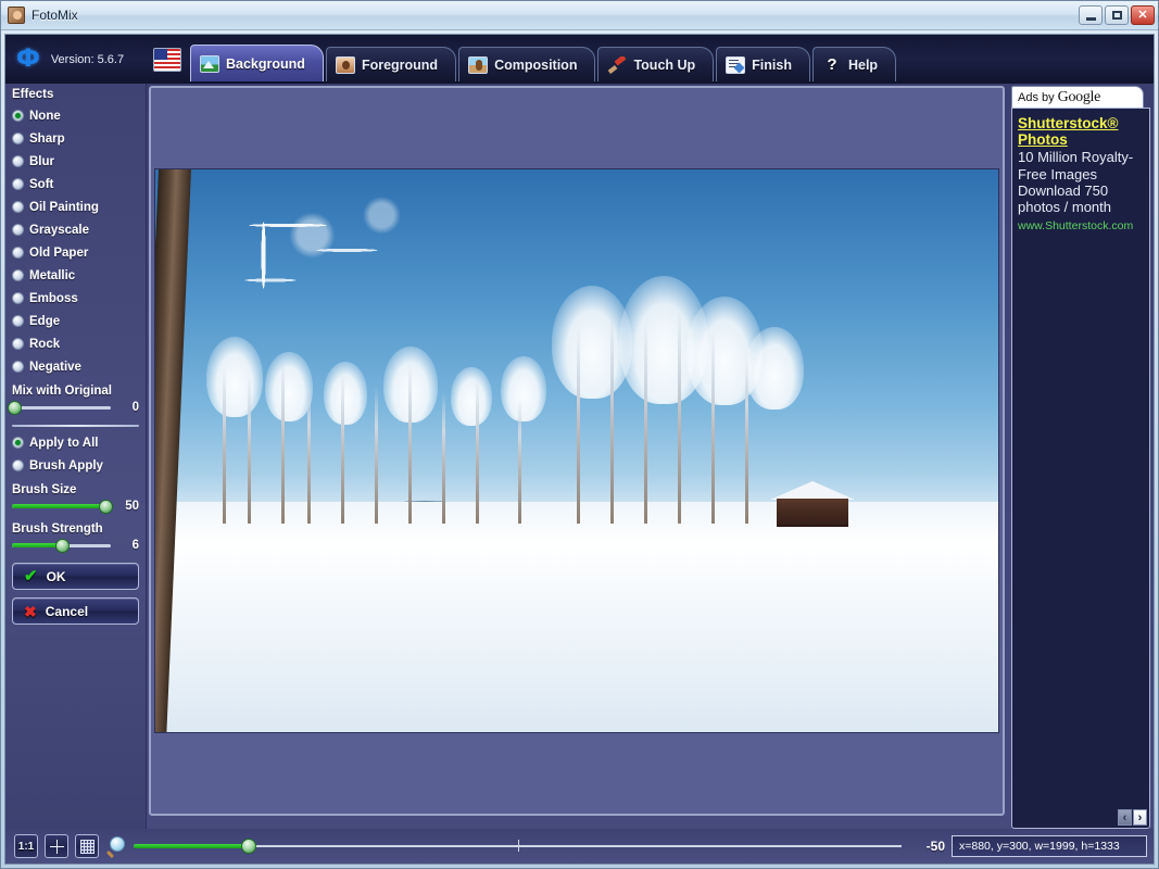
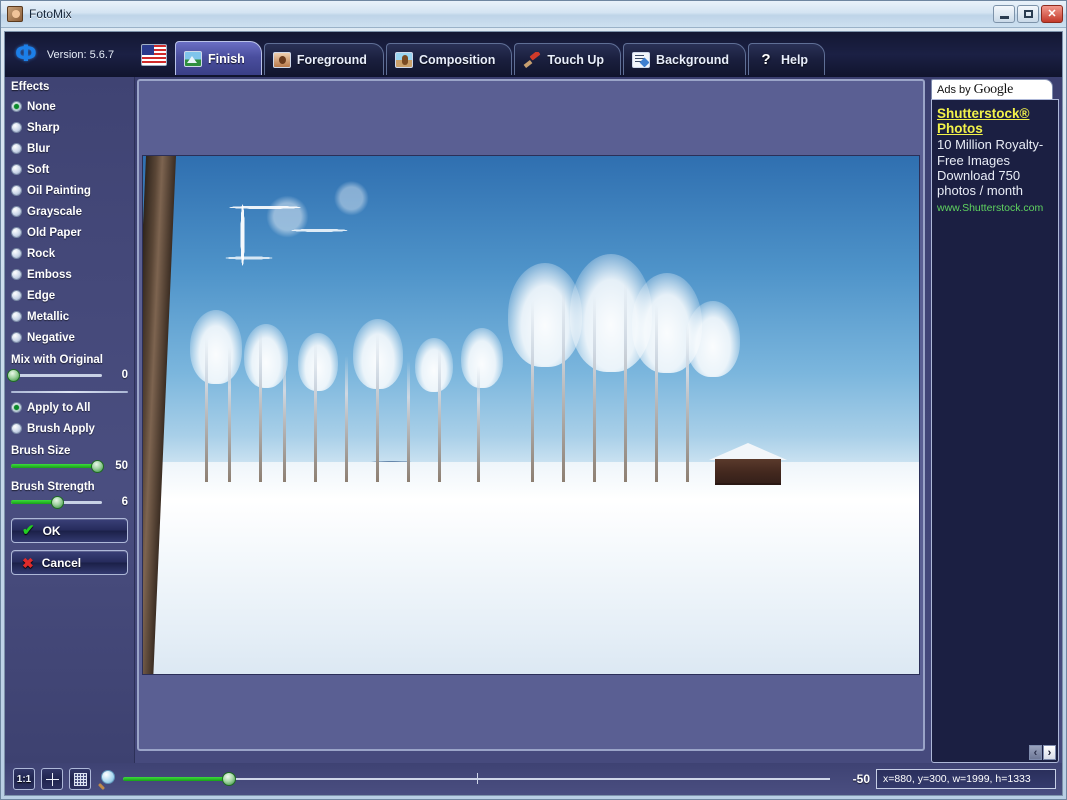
  FotoMix
  ✕
  Ф
  Version: 5.6.7
- Background
+ Finish
  Foreground
  Composition
  Touch Up
- Finish
+ Background
  ?
  Help
  Effects
  None
  Sharp
  Blur
  Soft
  Oil Painting
  Grayscale
  Old Paper
- Metallic
+ Rock
  Emboss
  Edge
- Rock
+ Metallic
  Negative
  Mix with Original
  0
  Apply to All
  Brush Apply
  Brush Size
  50
  Brush Strength
  6
  ✔
  OK
  ✖
  Cancel
  Ads by
  Google
  Shutterstock® Photos
  10 Million Royalty-Free Images Download 750 photos / month
  www.Shutterstock.com
  ‹
  ›
  1:1
  -50
  x=880, y=300, w=1999, h=1333
